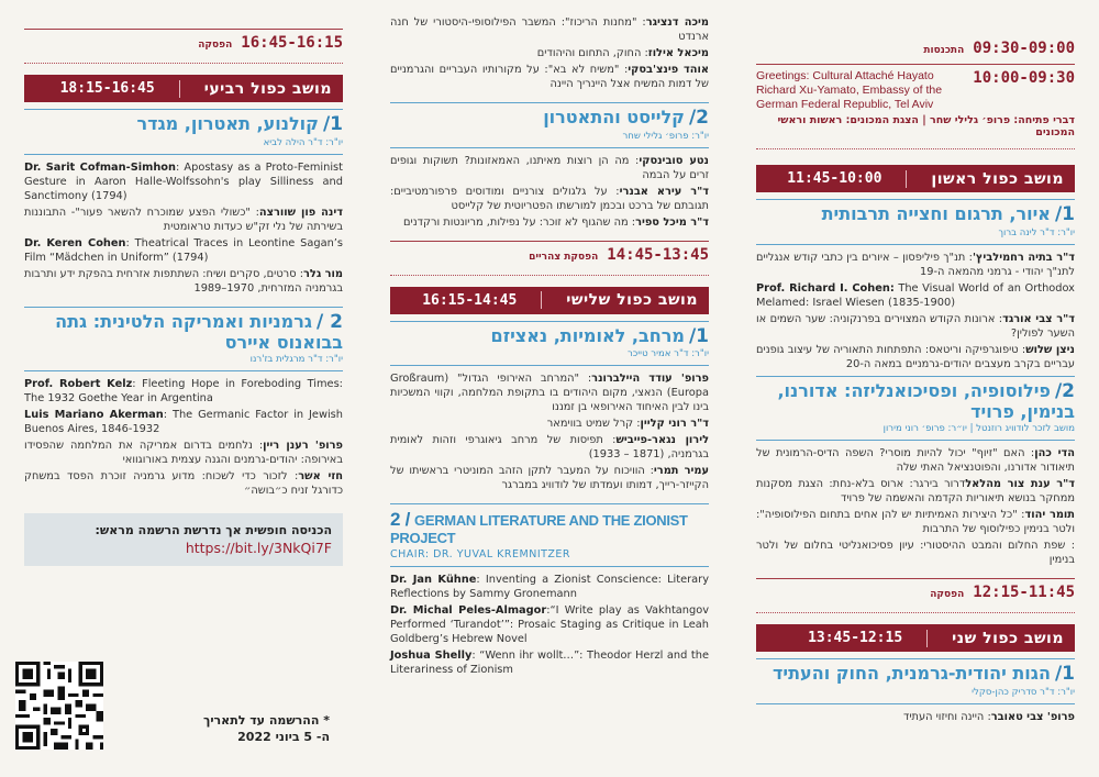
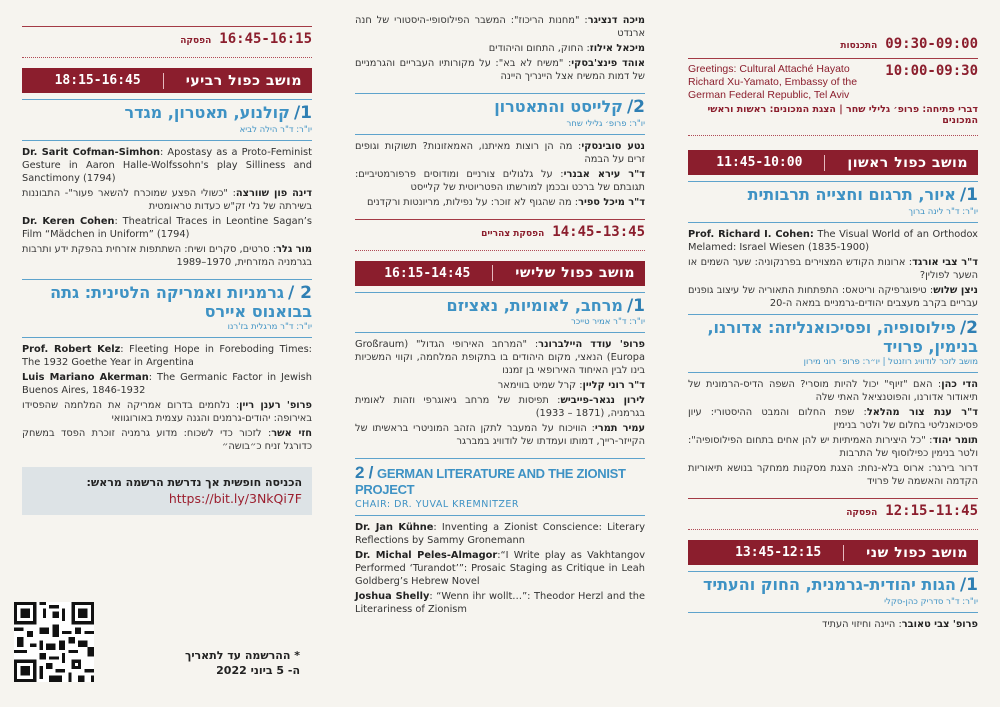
  09:30-09:00
  התכנסות
  10:00-09:30
  Greetings: Cultural Attaché Hayato Richard Xu-Yamato, Embassy of the German Federal Republic, Tel Aviv
  דברי פתיחה: פרופ׳ גלילי שחר | הצגת המכונים: ראשות וראשי המכונים
  מושב כפול ראשון
  11:45-10:00
  1/איור, תרגום וחצייה תרבותית
  יו"ר: ד"ר לינה ברוך
- ד"ר בתיה רחמילביץ': תנ"ך פיליפסון – איורים בין כתבי קודש אנגליים לתנ"ך יהודי - גרמני מהמאה ה-19
  Prof. Richard I. Cohen: The Visual World of an Orthodox Melamed: Israel Wiesen (1835-1900)
  ד"ר צבי אורגד: ארונות הקודש המצוירים בפרנקוניה: שער השמים או השער לפולין?
  ניצן שלוש: טיפוגרפיקה וריטאס: התפתחות התאוריה של עיצוב גופנים עבריים בקרב מעצבים יהודים-גרמניים במאה ה-20
  2/פילוסופיה, ופסיכואנליזה: אדורנו, בנימין, פרויד
  מושב לזכר לודוויג רוזנטל | יו״ר: פרופ׳ רוני מירון
  הדי כהן: האם "זיוף" יכול להיות מוסרי? השפה הדיס-הרמונית של תיאודור אדורנו, והפוטנציאל האתי שלה
- ד"ר ענת צור מהלאלדרור בירגר: ארוס בלא-נחת: הצגת מסקנות ממחקר בנושא תיאוריות הקדמה והאשמה של פרויד
+ ד"ר ענת צור מהלאל: שפת החלום והמבט ההיסטורי: עיון פסיכואנליטי בחלום של ולטר בנימין
  תומר יהוד: "כל היצירות האמיתיות יש להן אחים בתחום הפילוסופיה": ולטר בנימין כפילוסוף של התרבות
- : שפת החלום והמבט ההיסטורי: עיון פסיכואנליטי בחלום של ולטר בנימין
+ דרור בירגר: ארוס בלא-נחת: הצגת מסקנות ממחקר בנושא תיאוריות הקדמה והאשמה של פרויד
  12:15-11:45
  הפסקה
  מושב כפול שני
  13:45-12:15
  1/הגות יהודית-גרמנית, החוק והעתיד
  יו"ר: ד"ר סדריק כהן-סקלי
  פרופ' צבי טאובר: היינה וחיזוי העתיד
  מיכה דנציגר: "מחנות הריכוז": המשבר הפילוסופי-היסטורי של חנה ארנדט
  מיכאל אילוז: החוק, התחום והיהודים
  אוהד פינצ'בסקי: "משיח לא בא": על מקורותיו העבריים והגרמניים של דמות המשיח אצל היינריך היינה
  2/קלייסט והתאטרון
  יו"ר: פרופ׳ גלילי שחר
  נטע סובינסקי: מה הן רוצות מאיתנו, האמאזונות? תשוקות וגופים זרים על הבמה
  ד"ר עירא אבנרי: על גלגולים צורניים ומודוסים פרפורמטיביים: תגובתם של ברכט ובכמן למורשתו הפטריוטית של קלייסט
  ד"ר מיכל ספיר: מה שהגוף לא זוכר: על נפילות, מריונטות ורקדנים
  14:45-13:45
  הפסקת צהריים
  מושב כפול שלישי
  16:15-14:45
  1/מרחב, לאומיות, נאציזם
  יו"ר: ד"ר אמיר טייכר
  פרופ' עודד היילברונר: "המרחב האירופי הגדול" (Großraum Europa) הנאצי, מקום היהודים בו בתקופת המלחמה, וקווי המשכיות בינו לבין האיחוד האירופאי בן זמננו
  ד"ר רוני קליין: קרל שמיט בווימאר
  לירון נגאר-פייביש: תפיסות של מרחב גיאוגרפי וזהות לאומית בגרמניה, (1871 – 1933)
  עמיר תמרי: הוויכוח על המעבר לתקן הזהב המוניטרי בראשיתו של הקייזר-רייך, דמותו ועמדתו של לודוויג במברגר
  2 / GERMAN LITERATURE AND THE ZIONIST PROJECT
  CHAIR: DR. YUVAL KREMNITZER
  Dr. Jan Kühne: Inventing a Zionist Conscience: Literary Reflections by Sammy Gronemann
  Dr. Michal Peles-Almagor:“I Write play as Vakhtangov Performed ‘Turandot’”: Prosaic Staging as Critique in Leah Goldberg’s Hebrew Novel
  Joshua Shelly: “Wenn ihr wollt…”: Theodor Herzl and the Literariness of Zionism
  16:45-16:15
  הפסקה
  מושב כפול רביעי
  18:15-16:45
  1/קולנוע, תאטרון, מגדר
  יו"ר: ד"ר הילה לביא
  Dr. Sarit Cofman-Simhon: Apostasy as a Proto-Feminist Gesture in Aaron Halle-Wolfssohn's play Silliness and Sanctimony (1794)
  דינה פון שוורצה: "כשולי הפצע שמוכרח להשאר פעור"- התבוננות בשירתה של נלי זק"ש כעדות טראומטית
  Dr. Keren Cohen: Theatrical Traces in Leontine Sagan’s Film “Mädchen in Uniform” (1794)
  מור גלר: סרטים, סקרים ושיח: השתתפות אזרחית בהפקת ידע ותרבות בגרמניה המזרחית, 1970–1989
  2 /גרמניות ואמריקה הלטינית: גתה בבואנוס איירס
  יו"ר: ד"ר מרגלית בז'רנו
  Prof. Robert Kelz: Fleeting Hope in Foreboding Times: The 1932 Goethe Year in Argentina
  Luis Mariano Akerman: The Germanic Factor in Jewish Buenos Aires, 1846-1932
  פרופ' רענן ריין: נלחמים בדרום אמריקה את המלחמה שהפסידו באירופה: יהודים-גרמנים והגנה עצמית באורוגוואי
  חזי אשר: לזכור כדי לשכוח: מדוע גרמניה זוכרת הפסד במשחק כדורגל זניח כ״בושה״
  הכניסה חופשית אך נדרשת הרשמה מראש:
  https://bit.ly/3NkQi7F
  * ההרשמה עד לתאריך
  ה- 5 ביוני 2022
